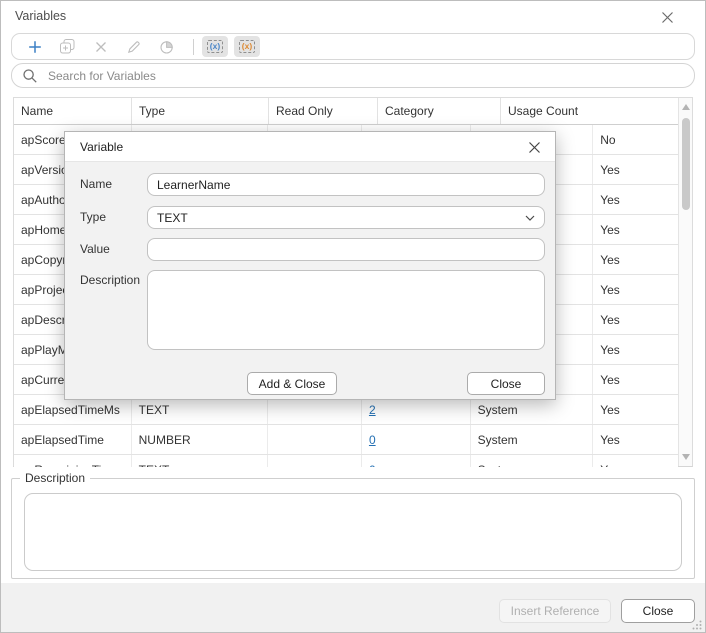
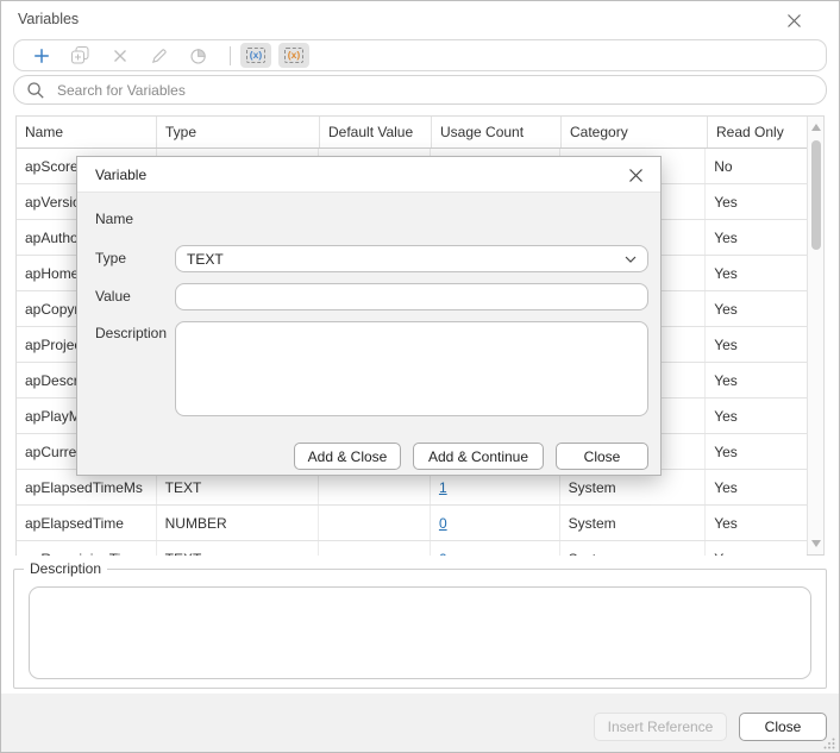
  Variables
  (x)
  (x)
  Search for Variables
  Name
  Type
+ Default Value
- Read Only
+ Usage Count
  Category
- Usage Count
+ Read Only
  apScore
  No
  apVersi
  Yes
  apAutho
  Yes
  apHom
  Yes
  apCopy
  Yes
  apProje
  Yes
  apDesc
  Yes
  apPlayM
  Yes
  apCurre
  Yes
  apElapsedTimeMs
  TEXT
- 2
+ 1
  System
  Yes
  apElapsedTime
  NUMBER
  0
  System
  Yes
  Description
  Insert Reference
  Close
  Variable
  Name
- LearnerName
  Type
  TEXT
  Value
  Description
  Add & Close
+ Add & Continue
  Close
